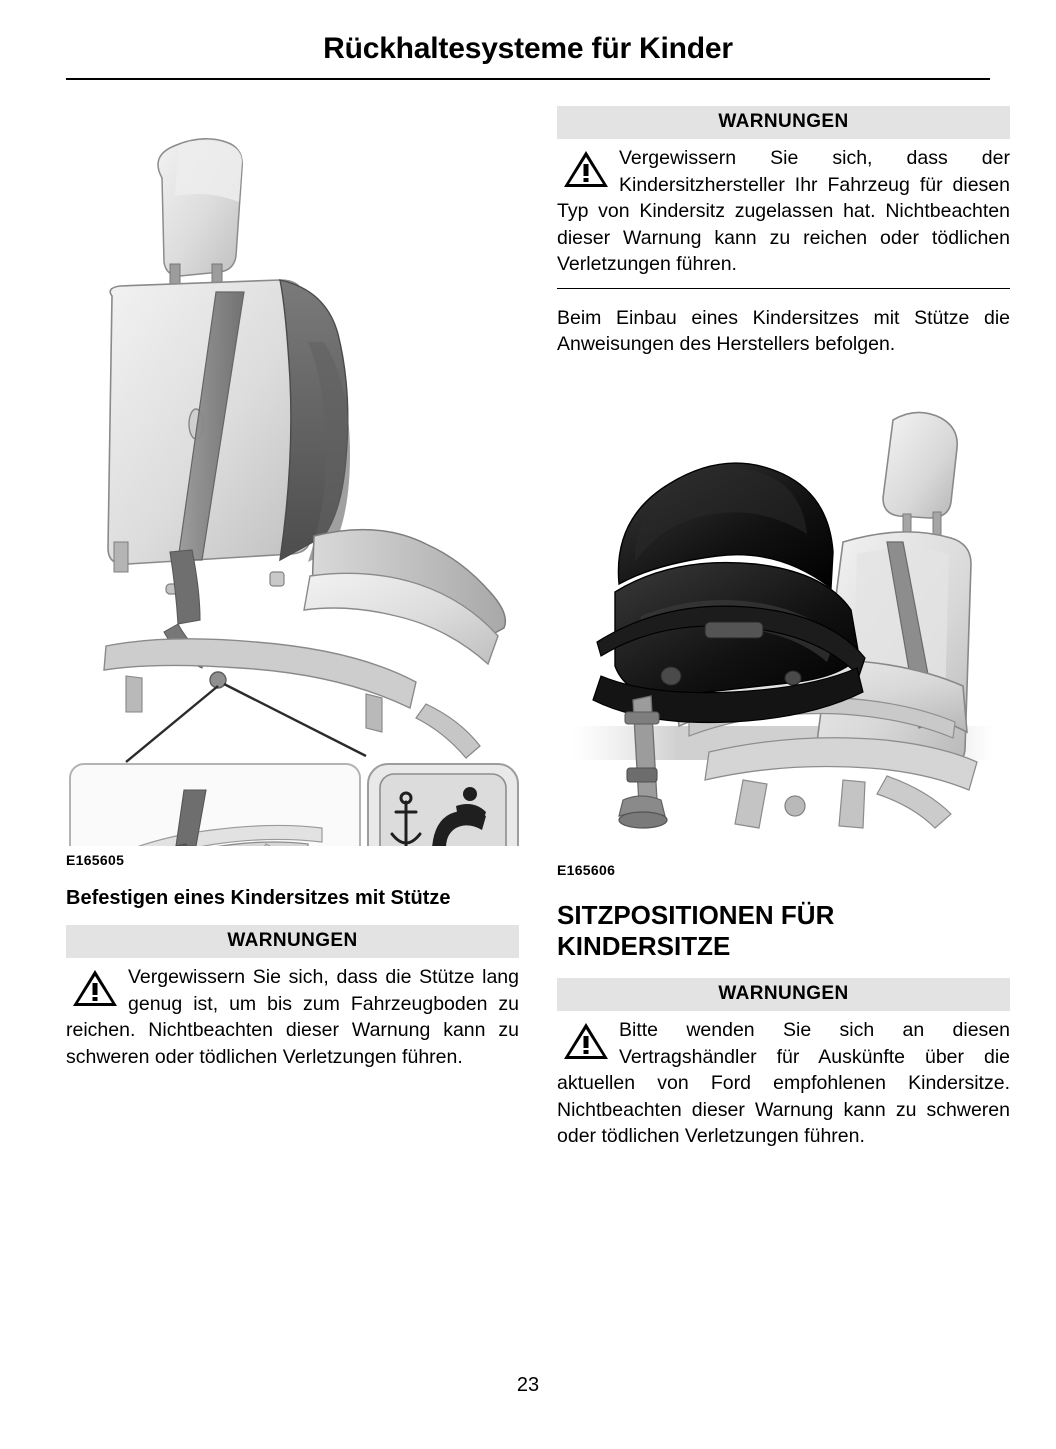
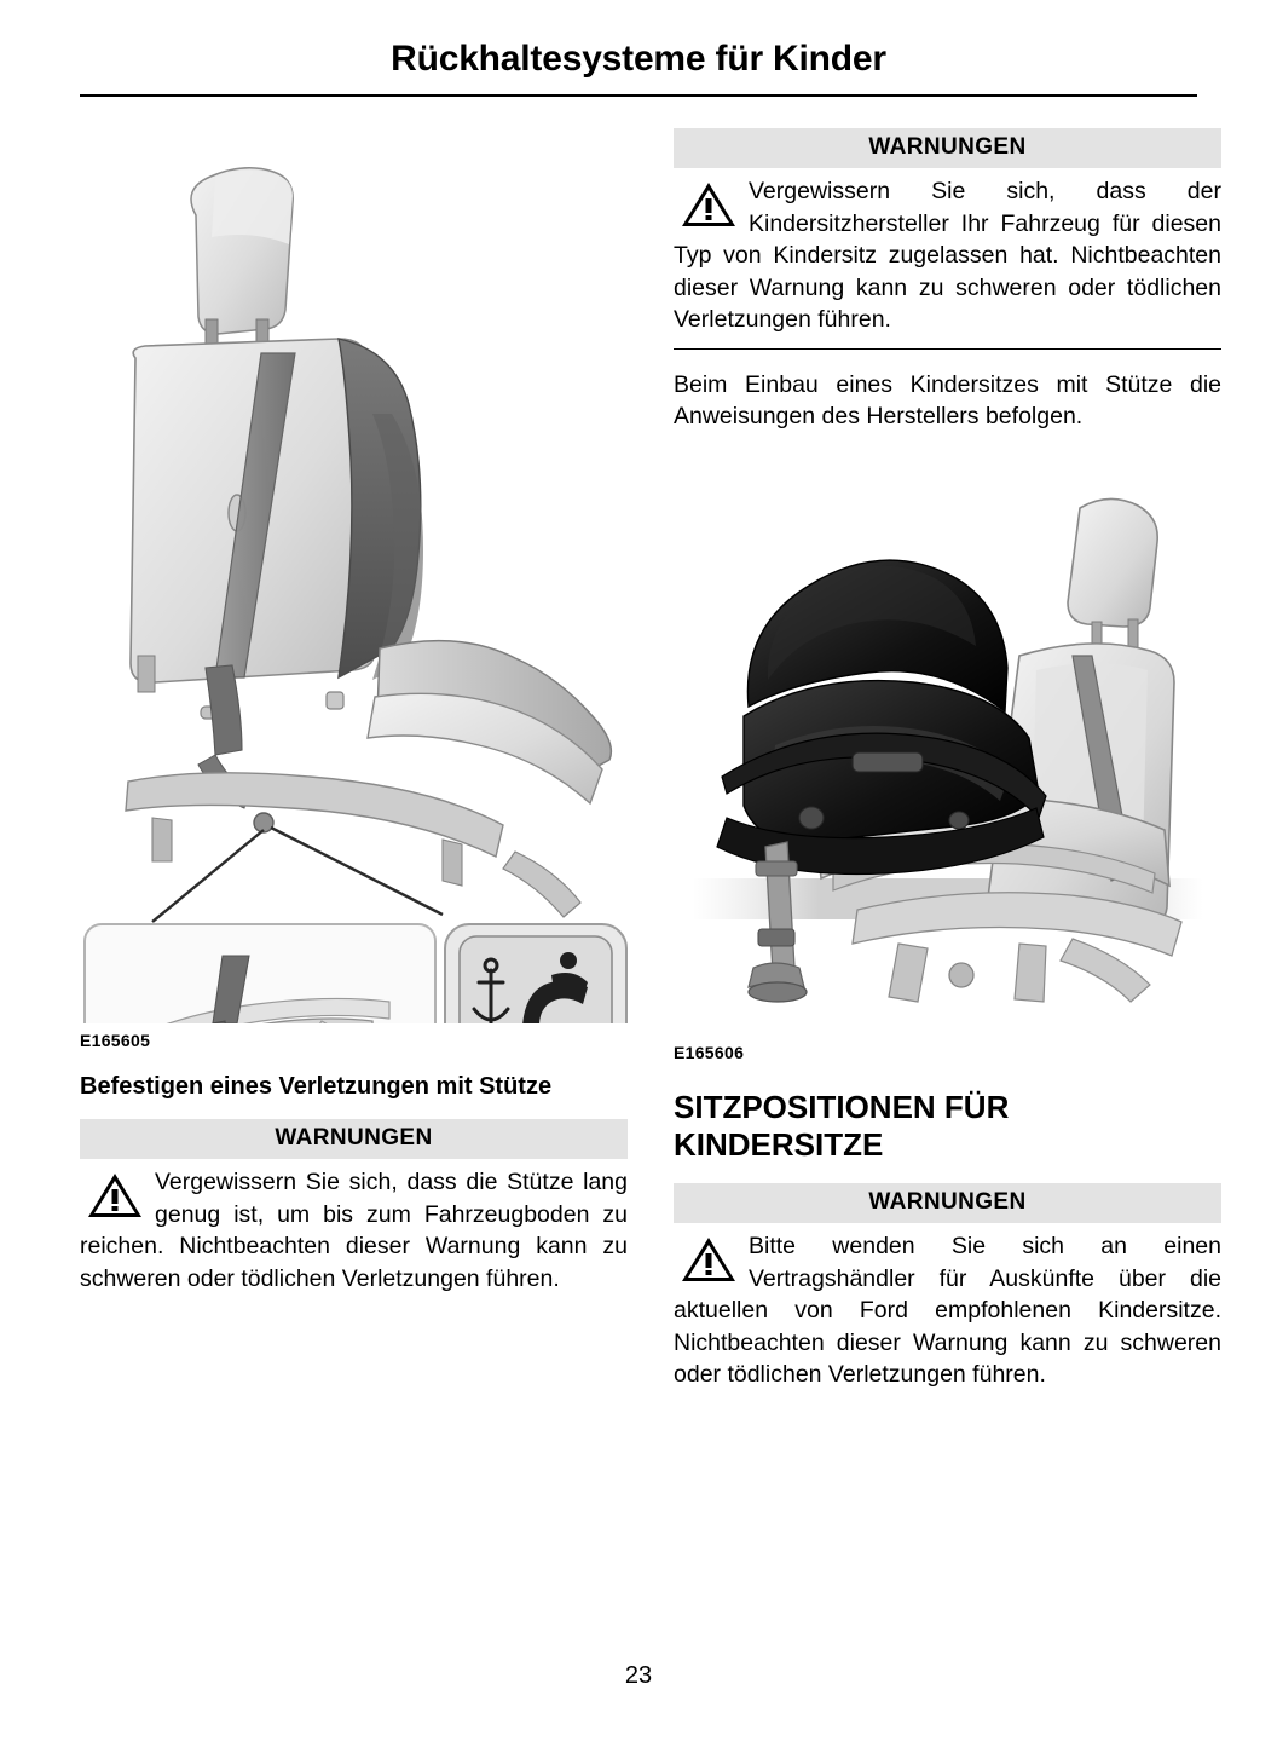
  Rückhaltesysteme für Kinder
  E165605
- Befestigen eines Kindersitzes mit Stütze
+ Befestigen eines Verletzungen mit Stütze
  WARNUNGEN
  Vergewissern Sie sich, dass die Stütze lang genug ist, um bis zum Fahrzeugboden zu reichen. Nichtbeachten dieser Warnung kann zu schweren oder tödlichen Verletzungen führen.
  WARNUNGEN
- Vergewissern Sie sich, dass der Kindersitzhersteller Ihr Fahrzeug für diesen Typ von Kindersitz zugelassen hat. Nichtbeachten dieser Warnung kann zu reichen oder tödlichen Verletzungen führen.
+ Vergewissern Sie sich, dass der Kindersitzhersteller Ihr Fahrzeug für diesen Typ von Kindersitz zugelassen hat. Nichtbeachten dieser Warnung kann zu schweren oder tödlichen Verletzungen führen.
  Beim Einbau eines Kindersitzes mit Stütze die Anweisungen des Herstellers befolgen.
  E165606
  SITZPOSITIONEN FÜR KINDERSITZE
  WARNUNGEN
- Bitte wenden Sie sich an diesen Vertragshändler für Auskünfte über die aktuellen von Ford empfohlenen Kindersitze. Nichtbeachten dieser Warnung kann zu schweren oder tödlichen Verletzungen führen.
+ Bitte wenden Sie sich an einen Vertragshändler für Auskünfte über die aktuellen von Ford empfohlenen Kindersitze. Nichtbeachten dieser Warnung kann zu schweren oder tödlichen Verletzungen führen.
  23
